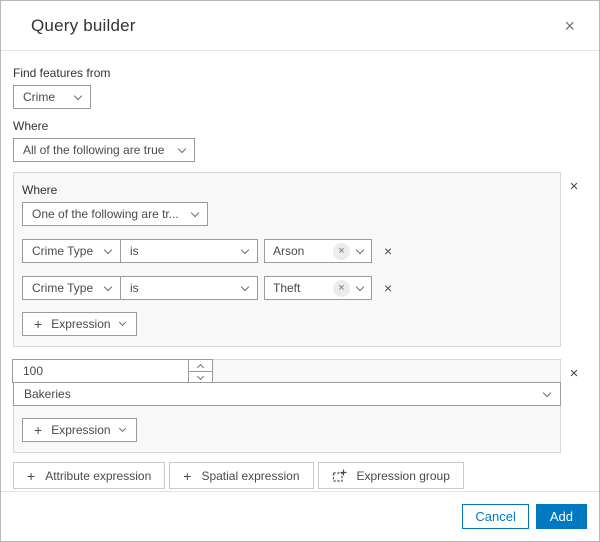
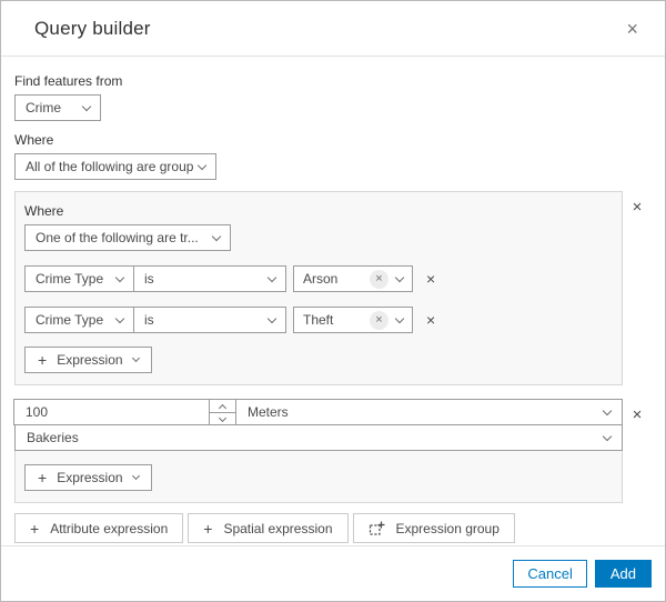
  Query builder
  ×
  Find features from
  Crime
  Where
- All of the following are true
+ All of the following are group
  Where
  One of the following are tr...
  Crime Type
  is
  Arson
  ×
  ×
  Crime Type
  is
  Theft
  ×
  ×
  +
  Expression
  ×
  100
+ Meters
  Bakeries
  +
  Expression
  ×
  +
  Attribute expression
  +
  Spatial expression
  Expression group
  Cancel
  Add
